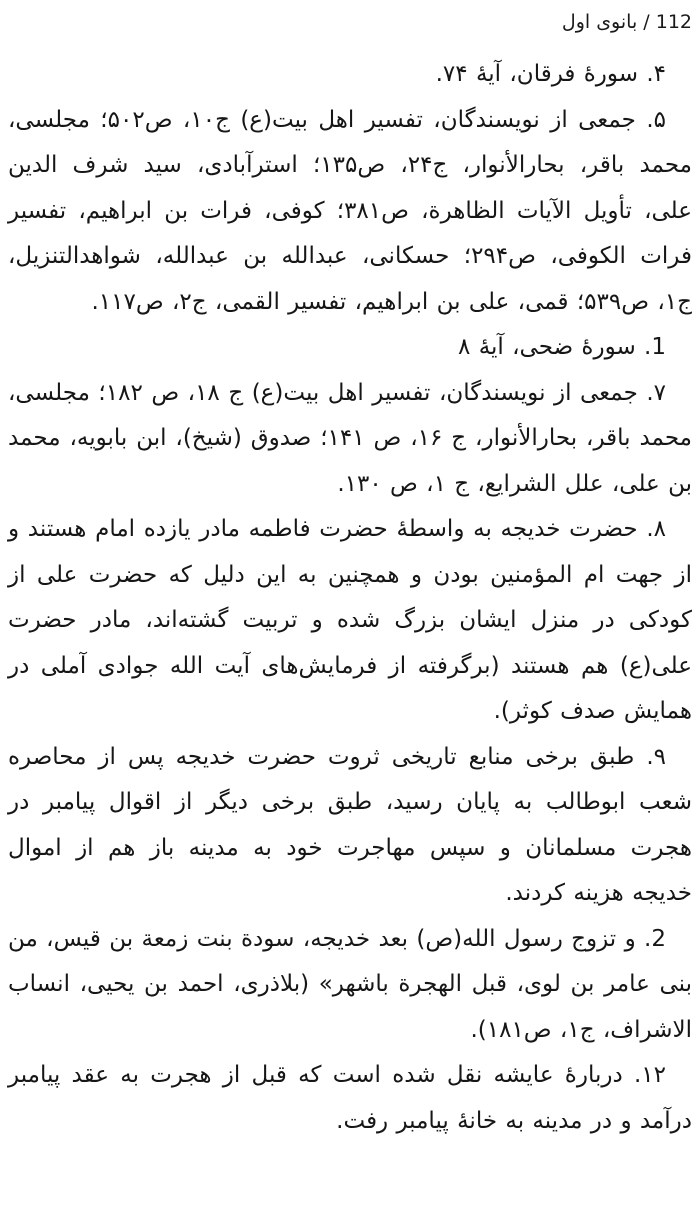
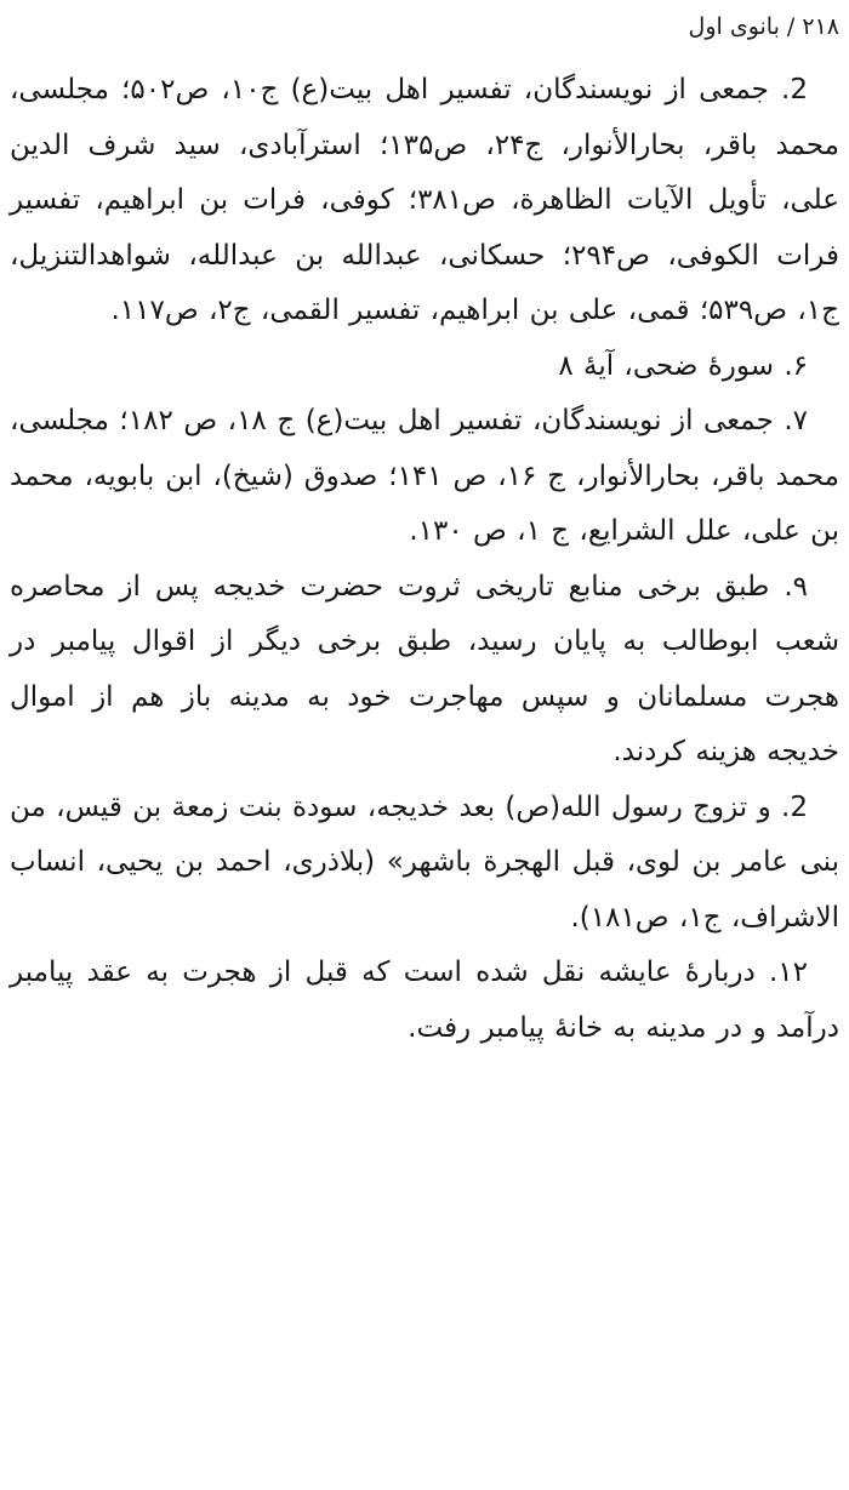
- 112 / بانوی اول
+ ۲۱۸ / بانوی اول
- ۴. سورهٔ فرقان، آیهٔ ۷۴.
- ۵. جمعی از نویسندگان، تفسیر اهل بیت(ع) ج۱۰، ص۵۰۲؛ مجلسی، محمد باقر، بحارالأنوار، ج۲۴، ص۱۳۵؛ استرآبادی، سید شرف الدین علی، تأویل الآیات الظاهرة، ص۳۸۱؛ کوفی، فرات بن ابراهیم، تفسیر فرات الکوفی، ص۲۹۴؛ حسکانی، عبدالله بن عبدالله، شواهدالتنزیل، ج۱، ص۵۳۹؛ قمی، علی بن ابراهیم، تفسیر القمی، ج۲، ص۱۱۷.
+ 2. جمعی از نویسندگان، تفسیر اهل بیت(ع) ج۱۰، ص۵۰۲؛ مجلسی، محمد باقر، بحارالأنوار، ج۲۴، ص۱۳۵؛ استرآبادی، سید شرف الدین علی، تأویل الآیات الظاهرة، ص۳۸۱؛ کوفی، فرات بن ابراهیم، تفسیر فرات الکوفی، ص۲۹۴؛ حسکانی، عبدالله بن عبدالله، شواهدالتنزیل، ج۱، ص۵۳۹؛ قمی، علی بن ابراهیم، تفسیر القمی، ج۲، ص۱۱۷.
- 1. سورهٔ ضحی، آیهٔ ۸
+ ۶. سورهٔ ضحی، آیهٔ ۸
  ۷. جمعی از نویسندگان، تفسیر اهل بیت(ع) ج ۱۸، ص ۱۸۲؛ مجلسی، محمد باقر، بحارالأنوار، ج ۱۶، ص ۱۴۱؛ صدوق (شیخ)، ابن بابویه، محمد بن علی، علل الشرایع، ج ۱، ص ۱۳۰.
- ۸. حضرت خدیجه به واسطهٔ حضرت فاطمه مادر یازده امام هستند و از جهت ام المؤمنین بودن و همچنین به این دلیل که حضرت علی از کودکی در منزل ایشان بزرگ شده و تربیت گشته‌اند، مادر حضرت علی(ع) هم هستند (برگرفته از فرمایش‌های آیت الله جوادی آملی در همایش صدف کوثر).
  ۹. طبق برخی منابع تاریخی ثروت حضرت خدیجه پس از محاصره شعب ابوطالب به پایان رسید، طبق برخی دیگر از اقوال پیامبر در هجرت مسلمانان و سپس مهاجرت خود به مدینه باز هم از اموال خدیجه هزینه کردند.
  2. و تزوج رسول الله(ص) بعد خدیجه، سودة بنت زمعة بن قیس، من بنی عامر بن لوی، قبل الهجرة باشهر» (بلاذری، احمد بن یحیی، انساب الاشراف، ج۱، ص۱۸۱).
  ۱۲. دربارهٔ عایشه نقل شده است که قبل از هجرت به عقد پیامبر درآمد و در مدینه به خانهٔ پیامبر رفت.
